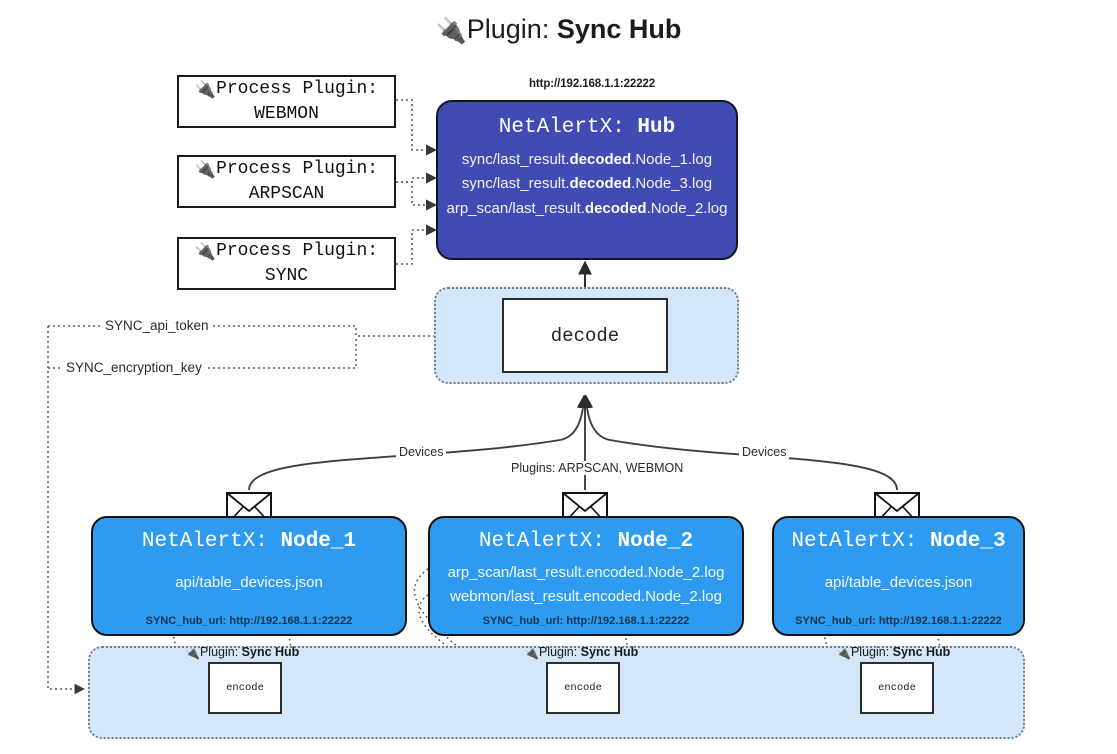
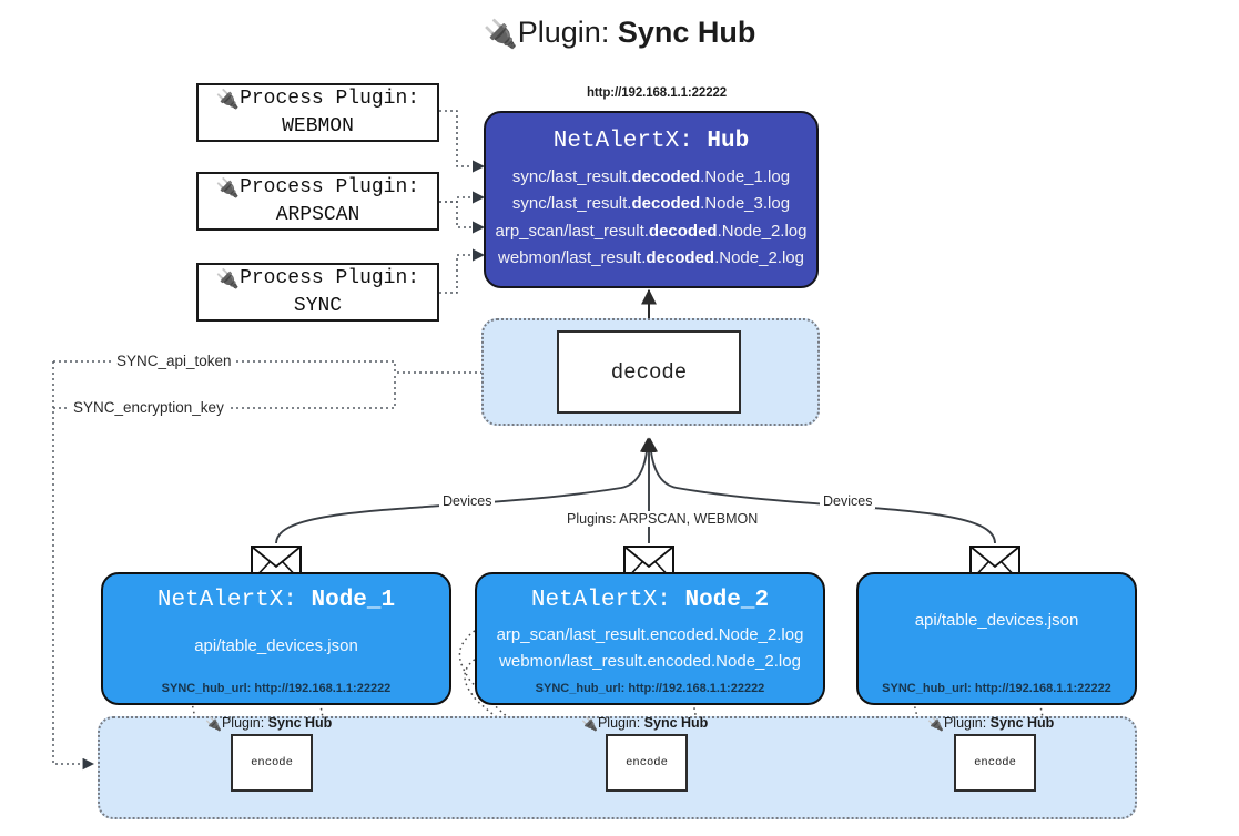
  🔌Plugin: Sync Hub
  🔌Process Plugin:
  WEBMON
  🔌Process Plugin:
  ARPSCAN
  🔌Process Plugin:
  SYNC
  http://192.168.1.1:22222
  NetAlertX: Hub
  sync/last_result.decoded.Node_1.log
  sync/last_result.decoded.Node_3.log
  arp_scan/last_result.decoded.Node_2.log
+ webmon/last_result.decoded.Node_2.log
  decode
  SYNC_api_token
  SYNC_encryption_key
  Devices
  Devices
  Plugins: ARPSCAN, WEBMON
  NetAlertX: Node_1
  api/table_devices.json
  SYNC_hub_url: http://192.168.1.1:22222
  NetAlertX: Node_2
  arp_scan/last_result.encoded.Node_2.log
  webmon/last_result.encoded.Node_2.log
  SYNC_hub_url: http://192.168.1.1:22222
- NetAlertX: Node_3
  api/table_devices.json
  SYNC_hub_url: http://192.168.1.1:22222
  🔌Plugin: Sync Hub
  encode
  🔌Plugin: Sync Hub
  encode
  🔌Plugin: Sync Hub
  encode
